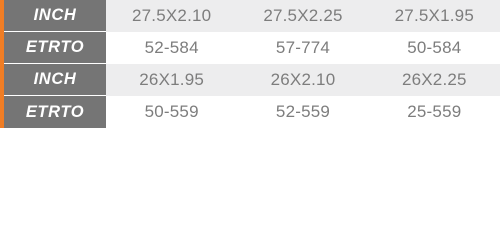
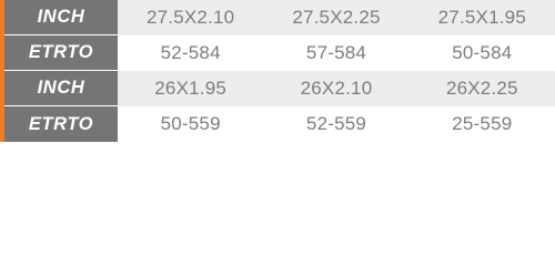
  INCH
  27.5X2.10
  27.5X2.25
  27.5X1.95
  ETRTO
  52-584
- 57-774
+ 57-584
  50-584
  INCH
  26X1.95
  26X2.10
  26X2.25
  ETRTO
  50-559
  52-559
  25-559
